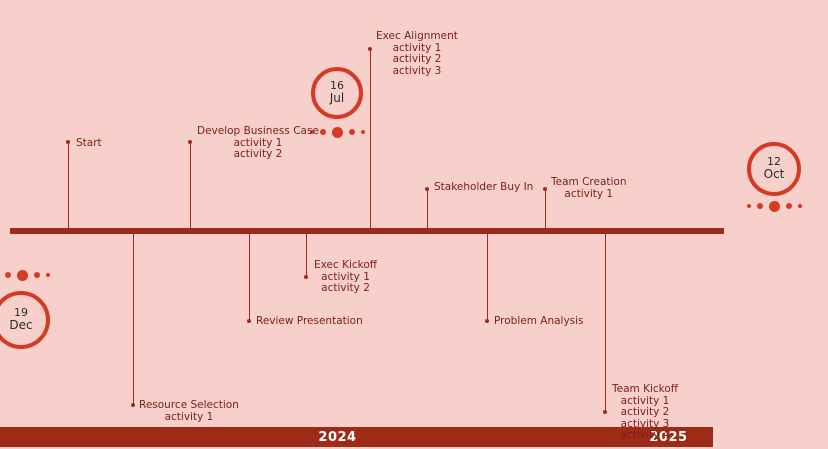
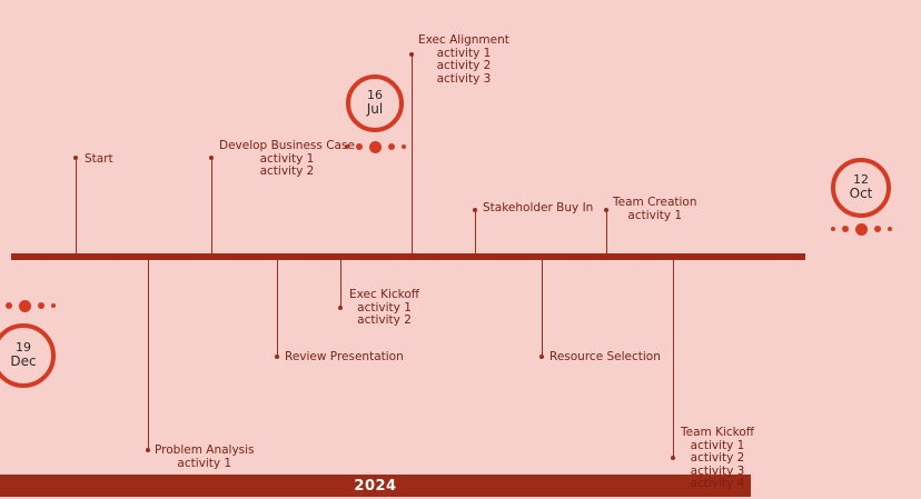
  2024
- 2025
  19
  Dec
  16
  Jul
  12
  Oct
  Start
  Develop Business Case
  activity 1
  activity 2
  Exec Alignment
  activity 1
  activity 2
  activity 3
  Stakeholder Buy In
  Team Creation
  activity 1
- Resource Selection
+ Problem Analysis
  activity 1
  Review Presentation
  Exec Kickoff
  activity 1
  activity 2
- Problem Analysis
+ Resource Selection
  Team Kickoff
  activity 1
  activity 2
  activity 3
  activity 4
